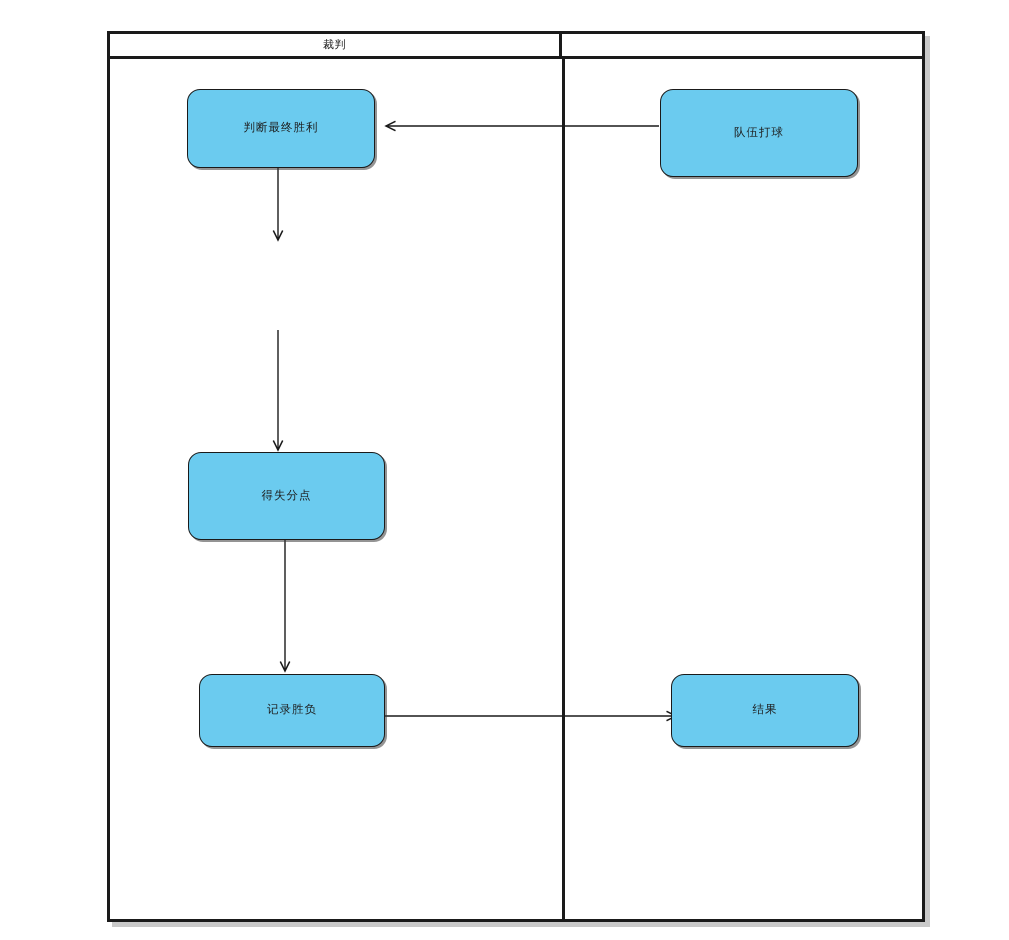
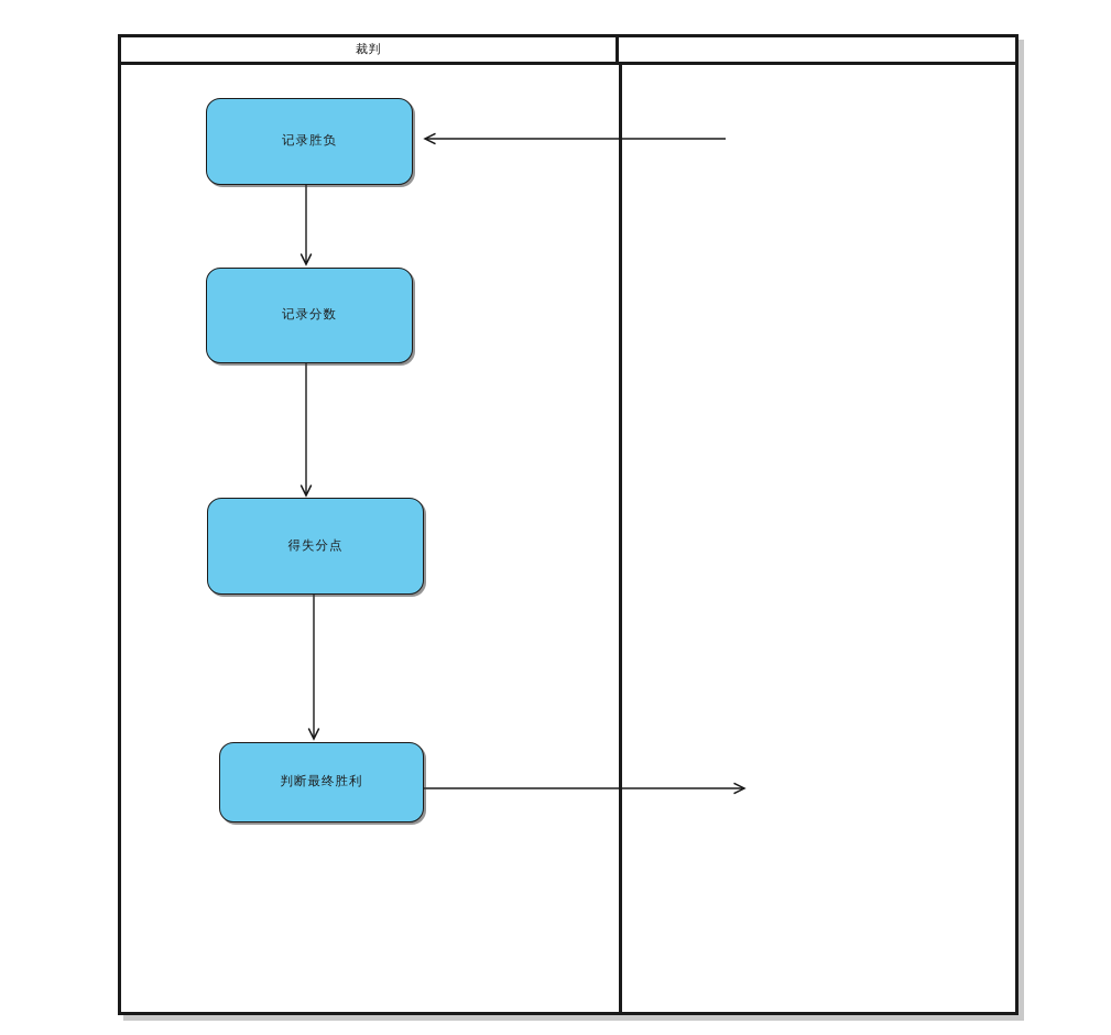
  裁判
- 判断最终胜利
+ 记录胜负
+ 记录分数
  得失分点
- 记录胜负
+ 判断最终胜利
- 队伍打球
- 结果
